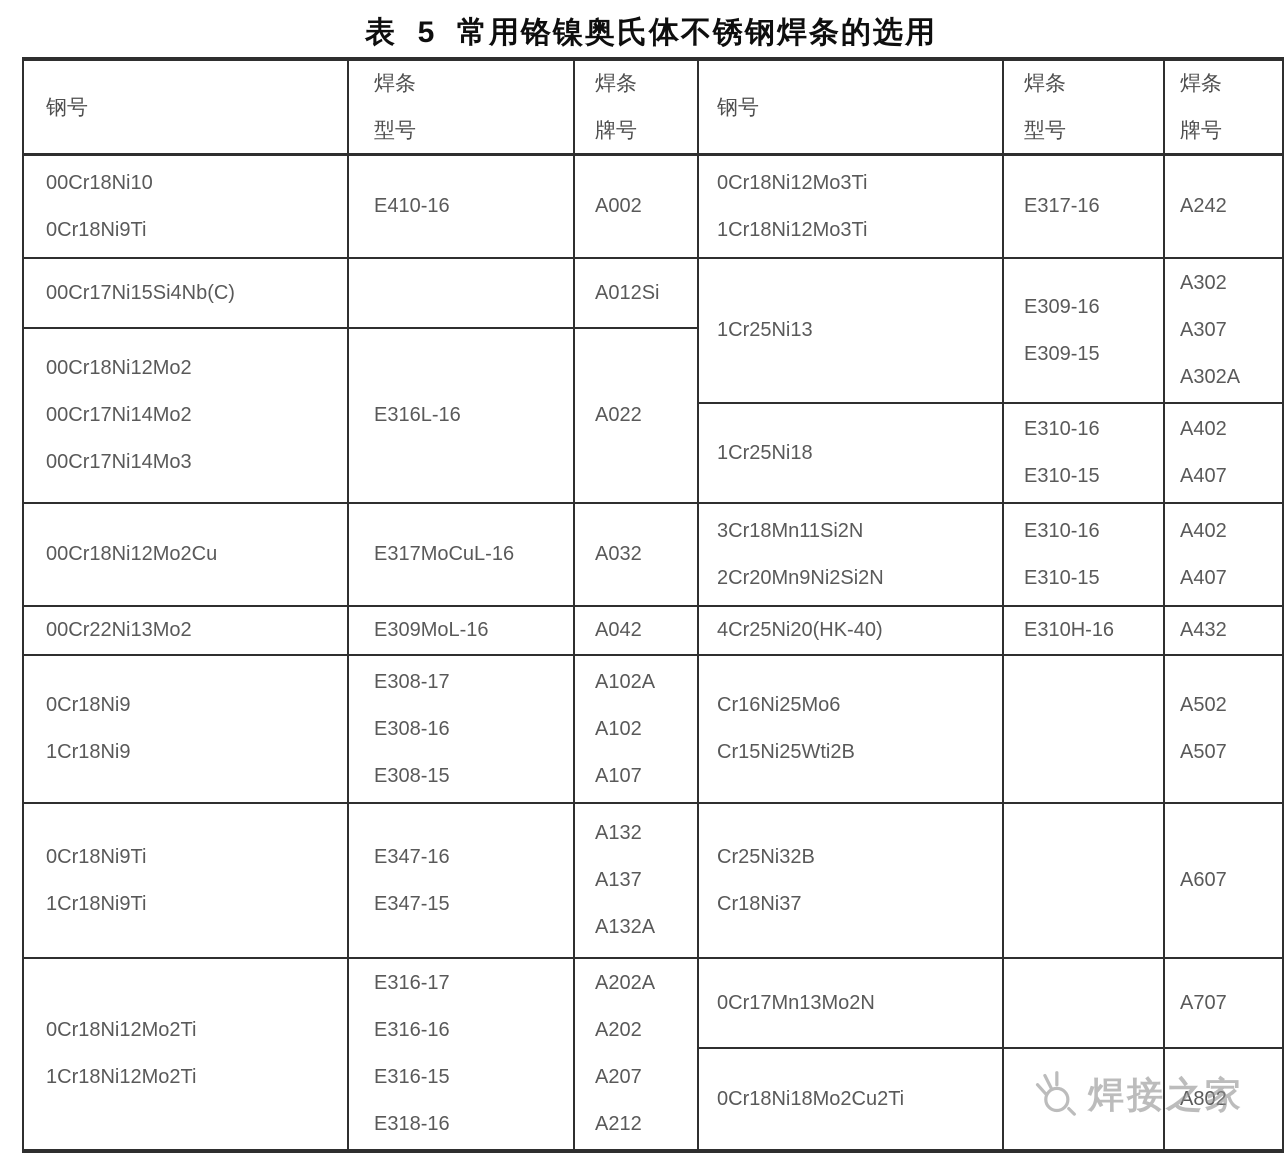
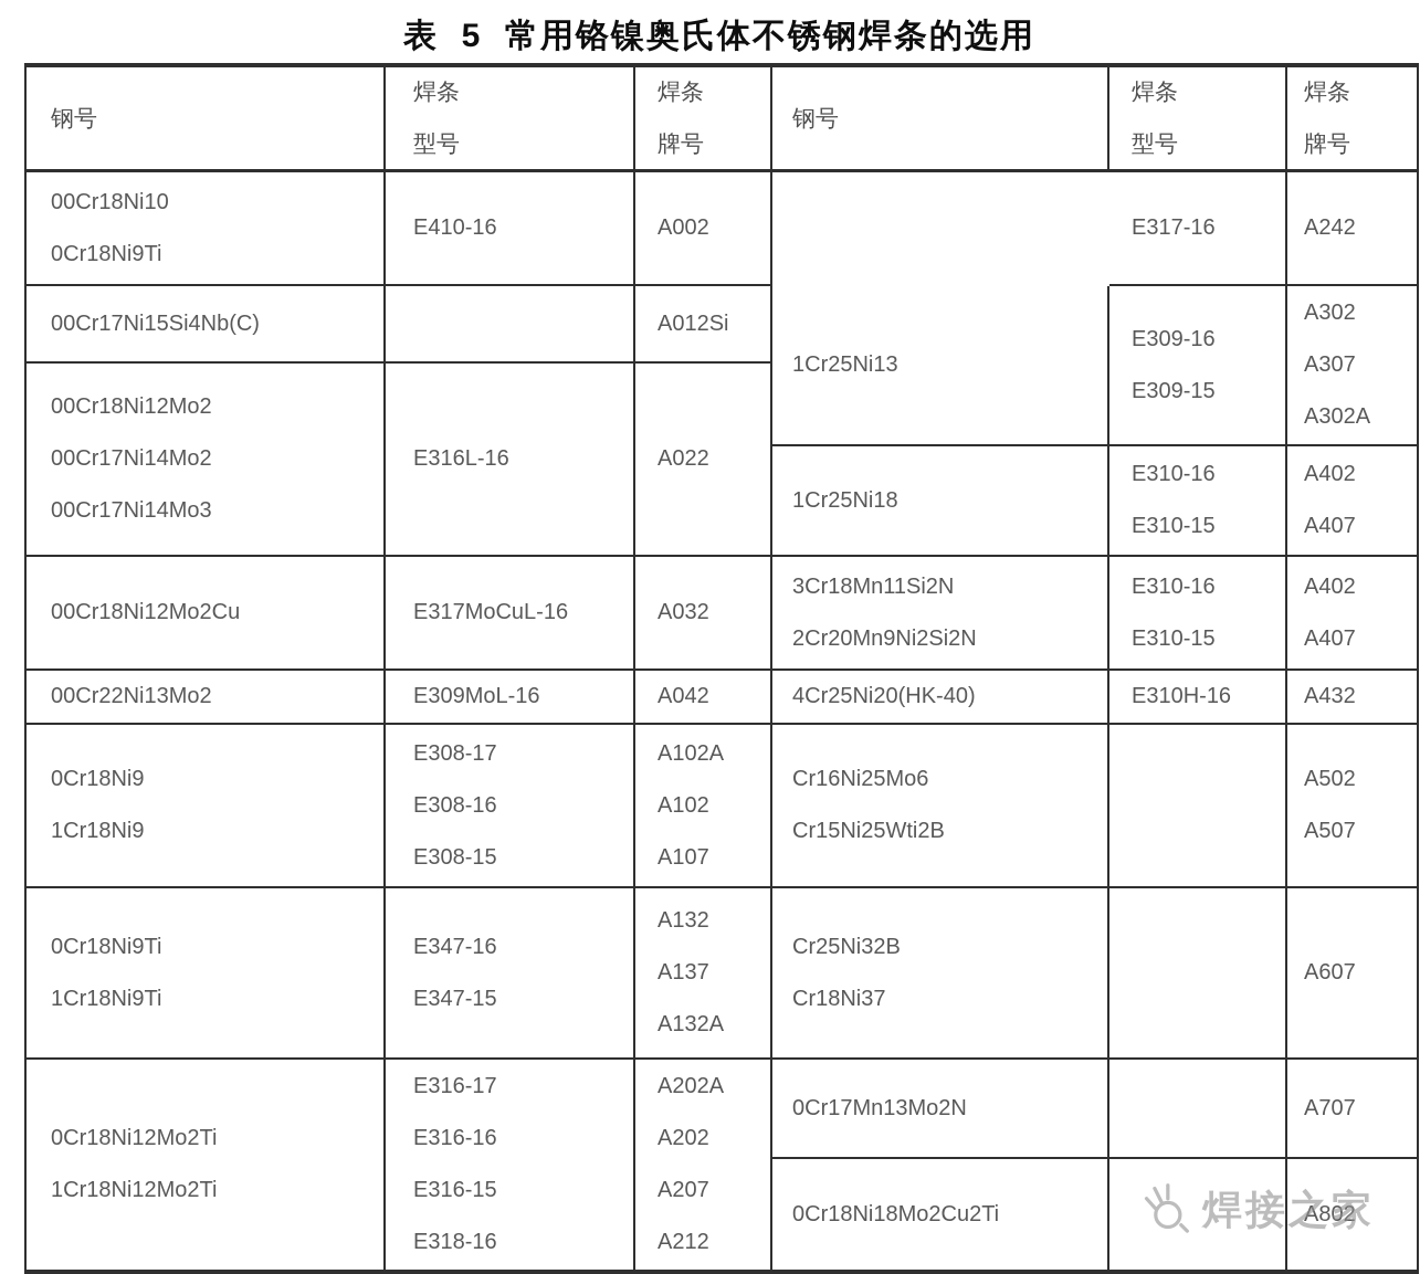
  表 5 常用铬镍奥氏体不锈钢焊条的选用
  钢号
  焊条
  型号
  焊条
  牌号
  钢号
  焊条
  型号
  焊条
  牌号
  00Cr18Ni10
  0Cr18Ni9Ti
  E410-16
  A002
  00Cr17Ni15Si4Nb(C)
  A012Si
  00Cr18Ni12Mo2
  00Cr17Ni14Mo2
  00Cr17Ni14Mo3
  E316L-16
  A022
  00Cr18Ni12Mo2Cu
  E317MoCuL-16
  A032
  00Cr22Ni13Mo2
  E309MoL-16
  A042
  0Cr18Ni9
  1Cr18Ni9
  E308-17
  E308-16
  E308-15
  A102A
  A102
  A107
  0Cr18Ni9Ti
  1Cr18Ni9Ti
  E347-16
  E347-15
  A132
  A137
  A132A
  0Cr18Ni12Mo2Ti
  1Cr18Ni12Mo2Ti
  E316-17
  E316-16
  E316-15
  E318-16
  A202A
  A202
  A207
  A212
- 0Cr18Ni12Mo3Ti
- 1Cr18Ni12Mo3Ti
  E317-16
  A242
  1Cr25Ni13
  E309-16
  E309-15
  A302
  A307
  A302A
  1Cr25Ni18
  E310-16
  E310-15
  A402
  A407
  3Cr18Mn11Si2N
  2Cr20Mn9Ni2Si2N
  E310-16
  E310-15
  A402
  A407
  4Cr25Ni20(HK-40)
  E310H-16
  A432
  Cr16Ni25Mo6
  Cr15Ni25Wti2B
  A502
  A507
  Cr25Ni32B
  Cr18Ni37
  A607
  0Cr17Mn13Mo2N
  A707
  0Cr18Ni18Mo2Cu2Ti
  A802
  焊接之家
